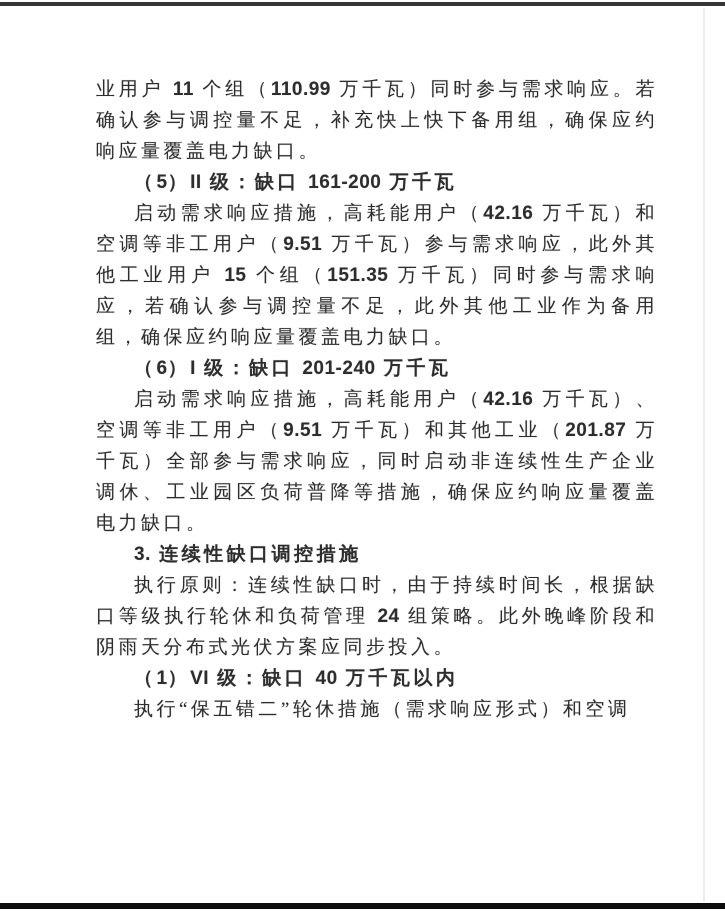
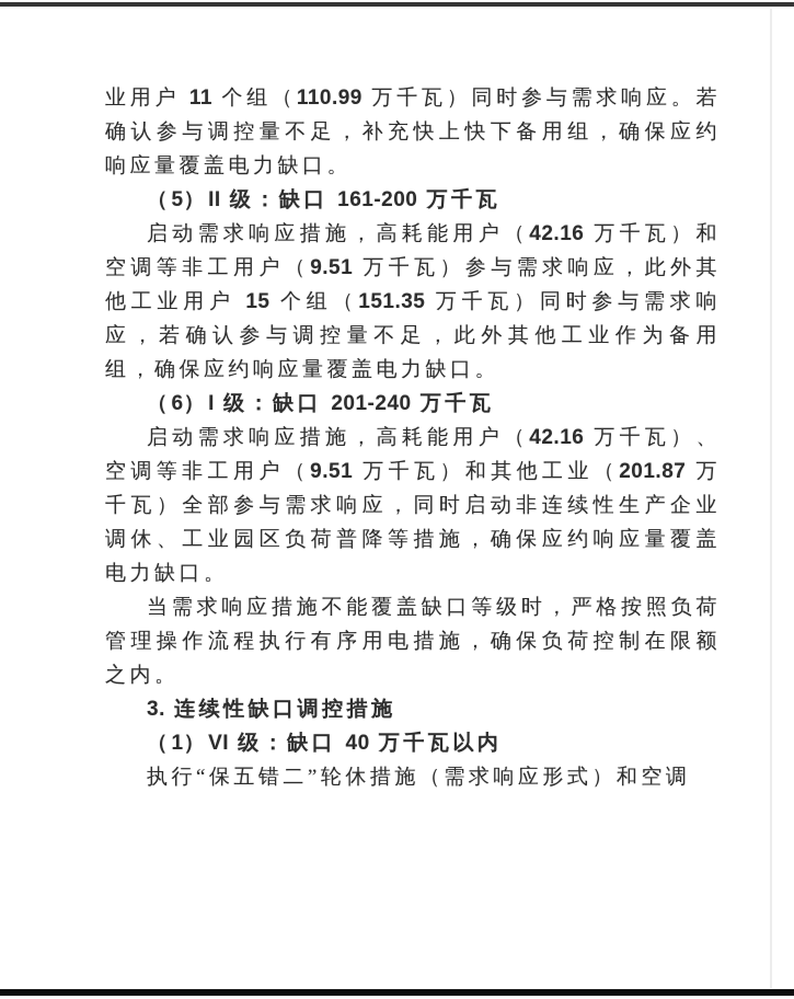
  业用户 11 个组（110.99 万千瓦）同时参与需求响应。若确认参与调控量不足，补充快上快下备用组，确保应约响应量覆盖电力缺口。
  （5）II 级：缺口 161-200 万千瓦
  启动需求响应措施，高耗能用户（42.16 万千瓦）和空调等非工用户（9.51 万千瓦）参与需求响应，此外其他工业用户 15 个组（151.35 万千瓦）同时参与需求响应，若确认参与调控量不足，此外其他工业作为备用组，确保应约响应量覆盖电力缺口。
  （6）I 级：缺口 201-240 万千瓦
  启动需求响应措施，高耗能用户（42.16 万千瓦）、空调等非工用户（9.51 万千瓦）和其他工业（201.87 万千瓦）全部参与需求响应，同时启动非连续性生产企业调休、工业园区负荷普降等措施，确保应约响应量覆盖电力缺口。
+ 当需求响应措施不能覆盖缺口等级时，严格按照负荷管理操作流程执行有序用电措施，确保负荷控制在限额之内。
  3. 连续性缺口调控措施
- 执行原则：连续性缺口时，由于持续时间长，根据缺口等级执行轮休和负荷管理 24 组策略。此外晚峰阶段和阴雨天分布式光伏方案应同步投入。
  （1）VI 级：缺口 40 万千瓦以内
  执行“保五错二”轮休措施（需求响应形式）和空调
